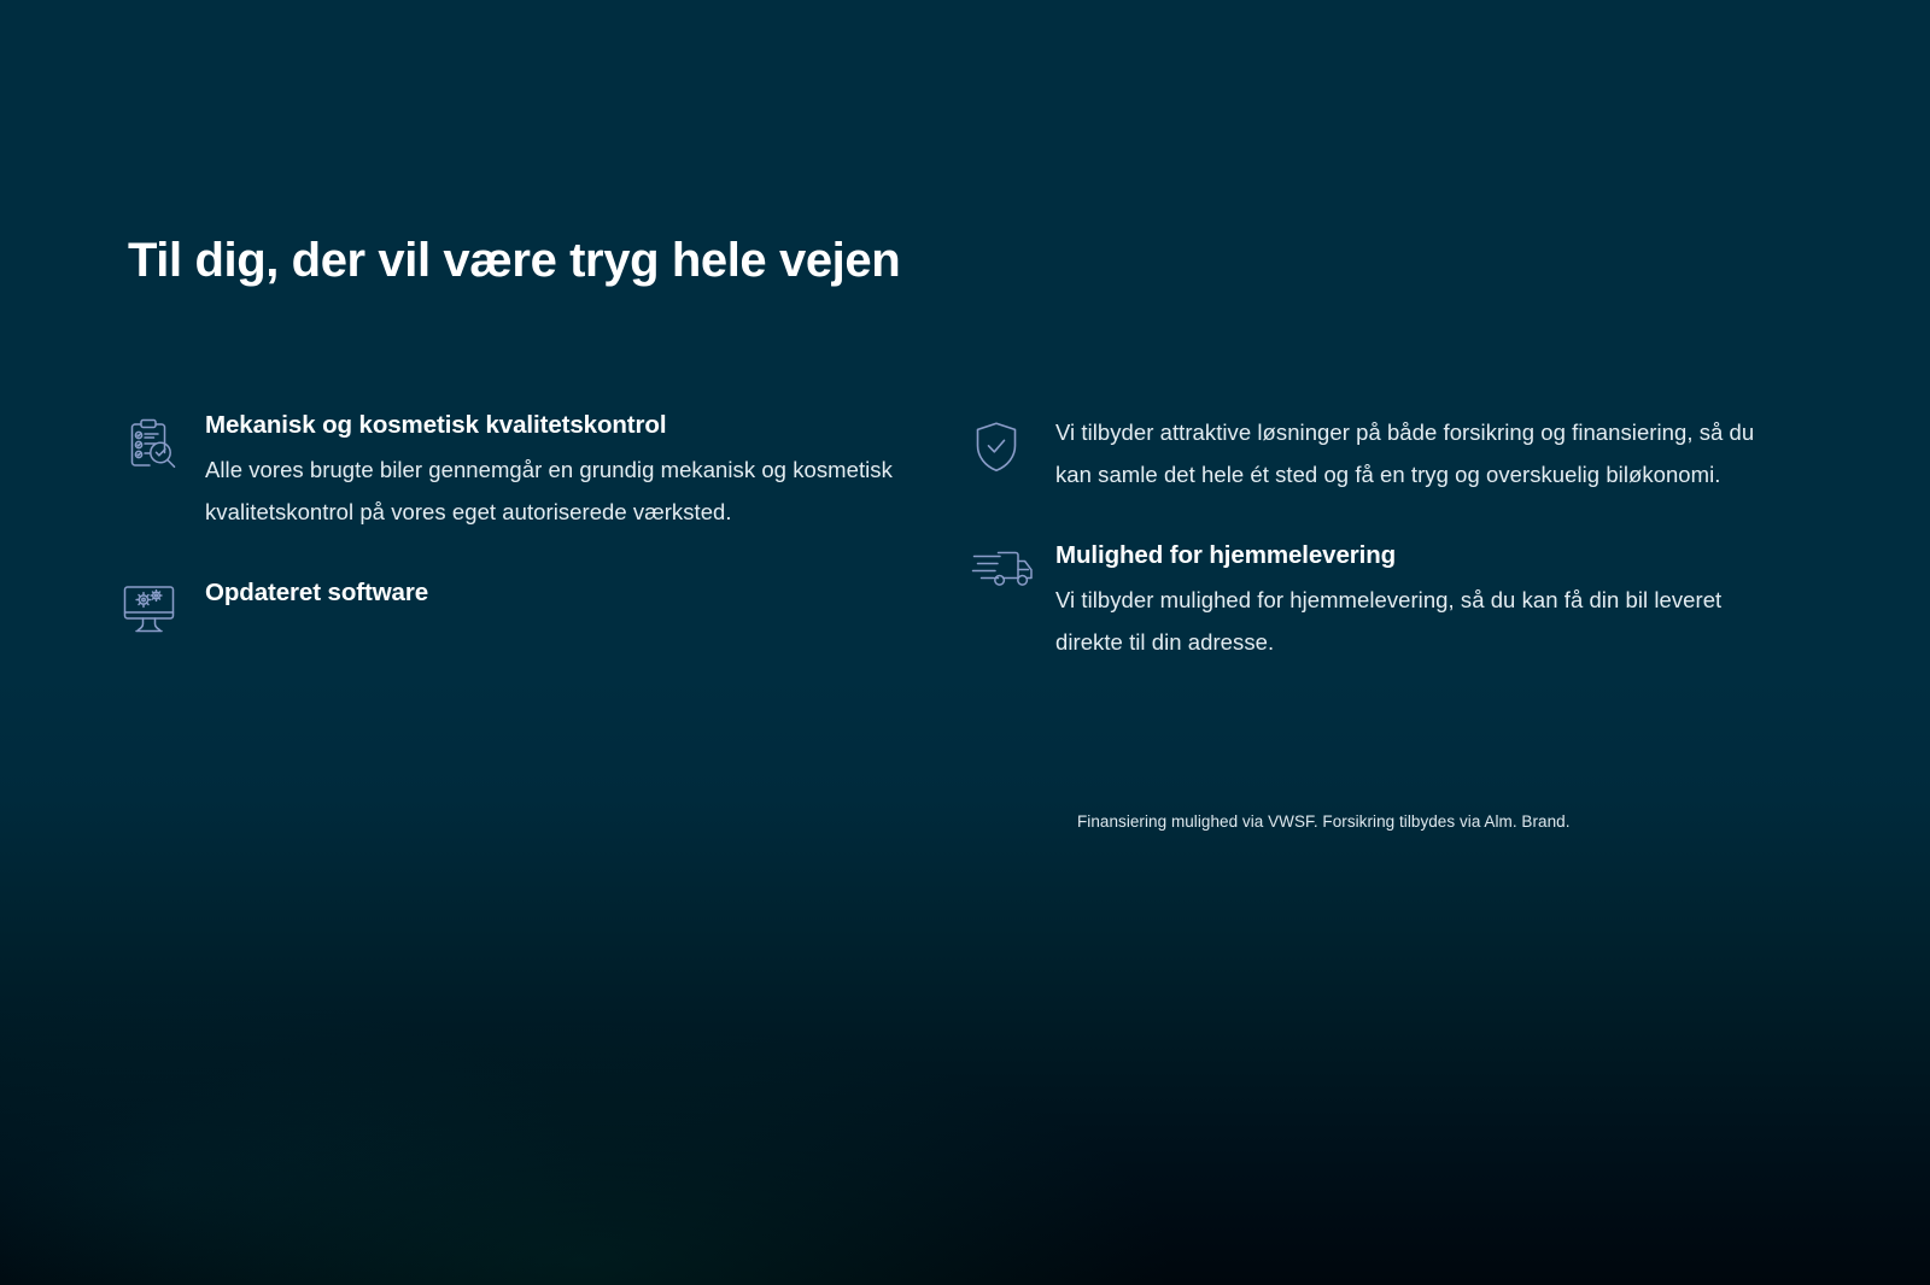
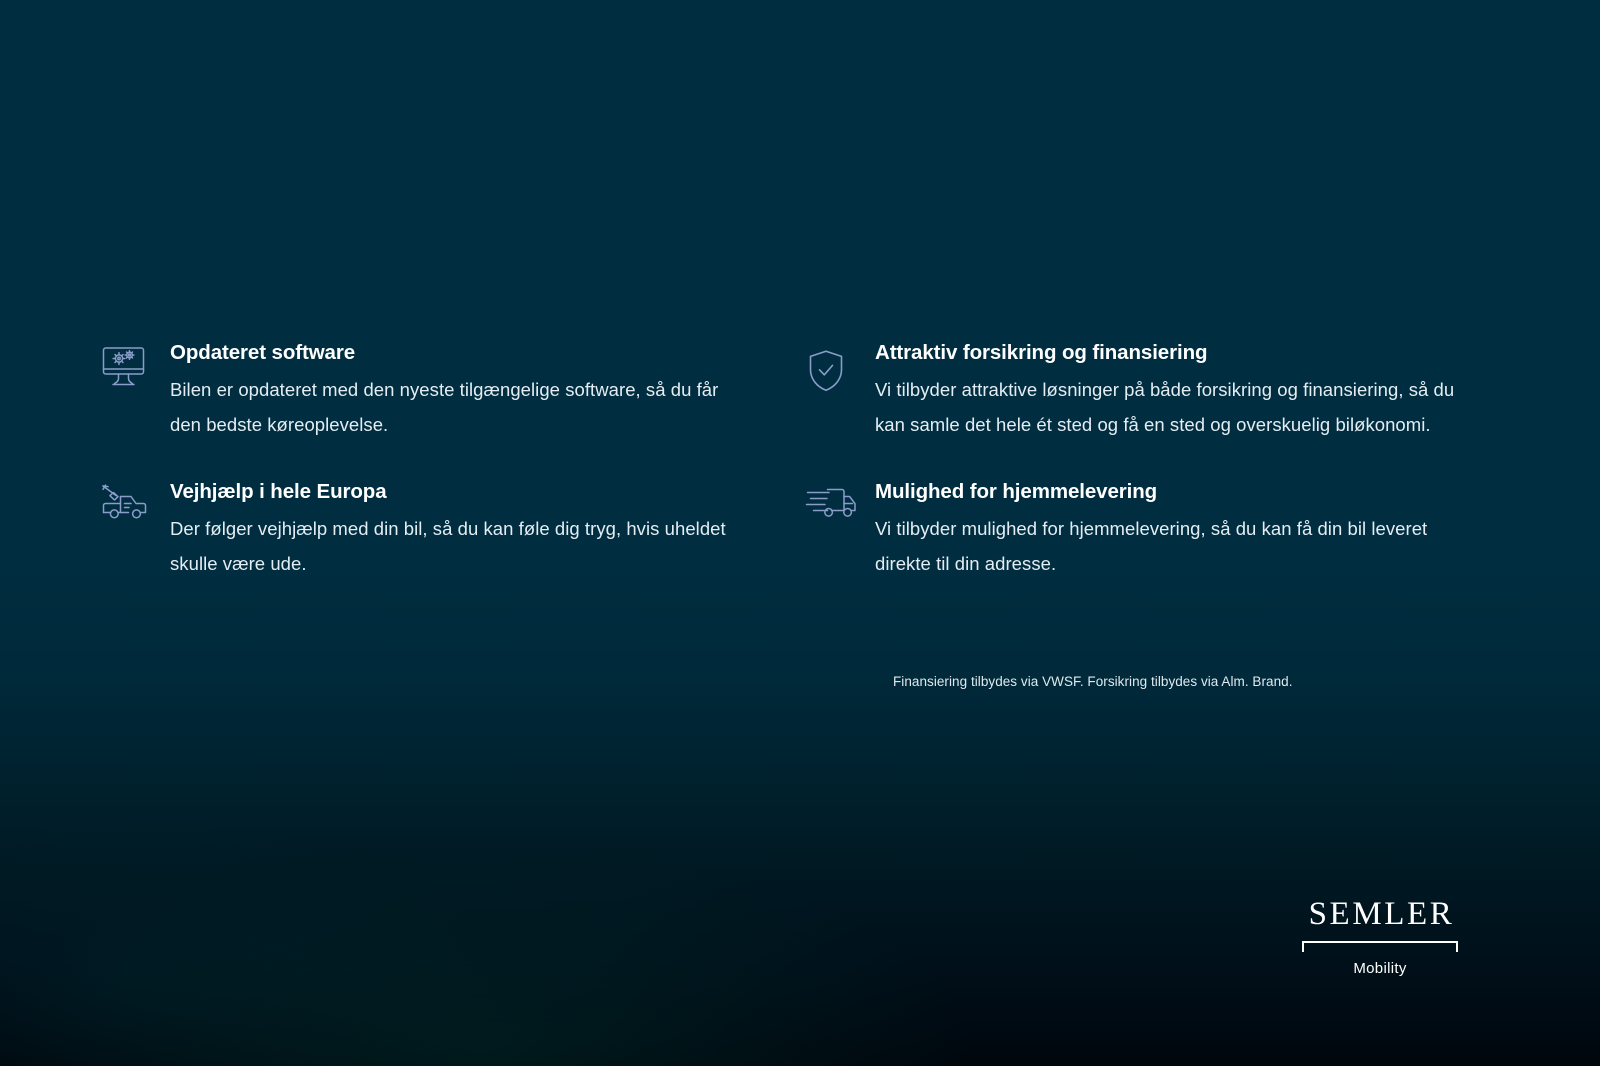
- Til dig, der vil være tryg hele vejen
- Mekanisk og kosmetisk kvalitetskontrol
- Alle vores brugte biler gennemgår en grundig mekanisk og kosmetisk kvalitetskontrol på vores eget autoriserede værksted.
  Opdateret software
+ Bilen er opdateret med den nyeste tilgængelige software, så du får den bedste køreoplevelse.
+ Vejhjælp i hele Europa
+ Der følger vejhjælp med din bil, så du kan føle dig tryg, hvis uheldet skulle være ude.
+ Attraktiv forsikring og finansiering
- Vi tilbyder attraktive løsninger på både forsikring og finansiering, så du kan samle det hele ét sted og få en tryg og overskuelig biløkonomi.
+ Vi tilbyder attraktive løsninger på både forsikring og finansiering, så du kan samle det hele ét sted og få en sted og overskuelig biløkonomi.
  Mulighed for hjemmelevering
  Vi tilbyder mulighed for hjemmelevering, så du kan få din bil leveret direkte til din adresse.
- Finansiering mulighed via VWSF. Forsikring tilbydes via Alm. Brand.
+ Finansiering tilbydes via VWSF. Forsikring tilbydes via Alm. Brand.
+ SEMLER
+ Mobility
